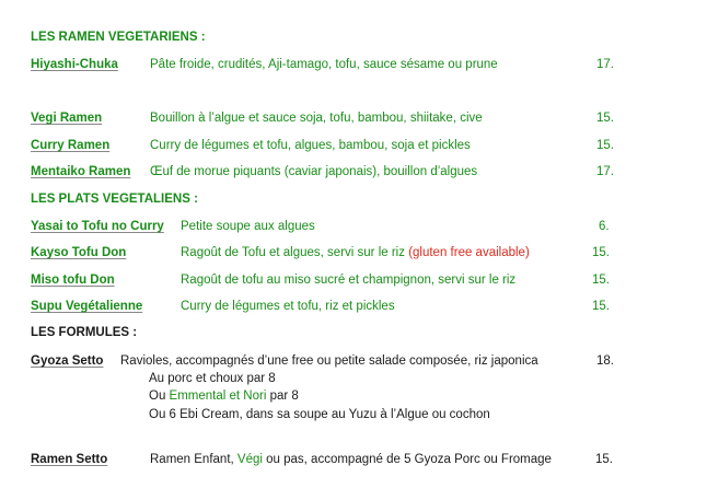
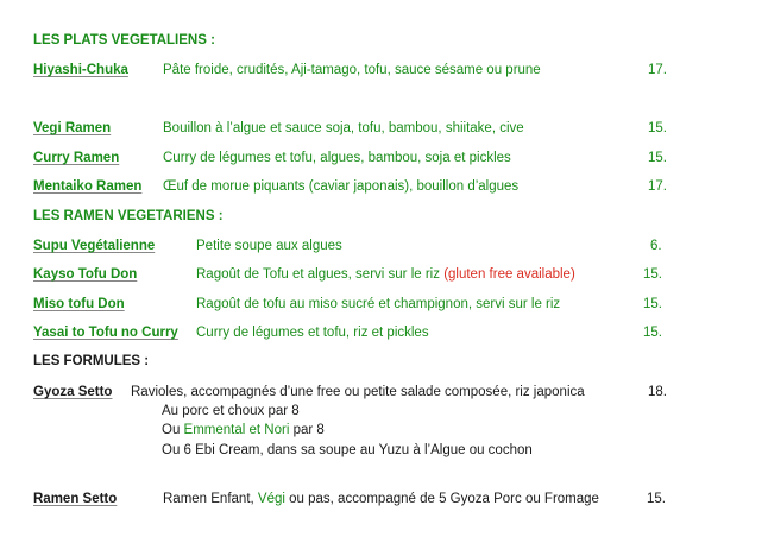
- LES RAMEN VEGETARIENS :
+ LES PLATS VEGETALIENS :
  Hiyashi-Chuka
  Pâte froide, crudités, Aji-tamago, tofu, sauce sésame ou prune
  17.
  Vegi Ramen
  Bouillon à l’algue et sauce soja, tofu, bambou, shiitake, cive
  15.
  Curry Ramen
  Curry de légumes et tofu, algues, bambou, soja et pickles
  15.
  Mentaiko Ramen
  Œuf de morue piquants (caviar japonais), bouillon d’algues
  17.
- LES PLATS VEGETALIENS :
+ LES RAMEN VEGETARIENS :
- Yasai to Tofu no Curry
+ Supu Vegétalienne
  Petite soupe aux algues
  6.
  Kayso Tofu Don
  Ragoût de Tofu et algues, servi sur le riz (gluten free available)
  15.
  Miso tofu Don
  Ragoût de tofu au miso sucré et champignon, servi sur le riz
  15.
- Supu Vegétalienne
+ Yasai to Tofu no Curry
  Curry de légumes et tofu, riz et pickles
  15.
  LES FORMULES :
  Gyoza Setto
  Ravioles, accompagnés d’une free ou petite salade composée, riz japonica
  18.
  Au porc et choux par 8
  Ou Emmental et Nori par 8
  Ou 6 Ebi Cream, dans sa soupe au Yuzu à l’Algue ou cochon
  Ramen Setto
  Ramen Enfant, Végi ou pas, accompagné de 5 Gyoza Porc ou Fromage
  15.
